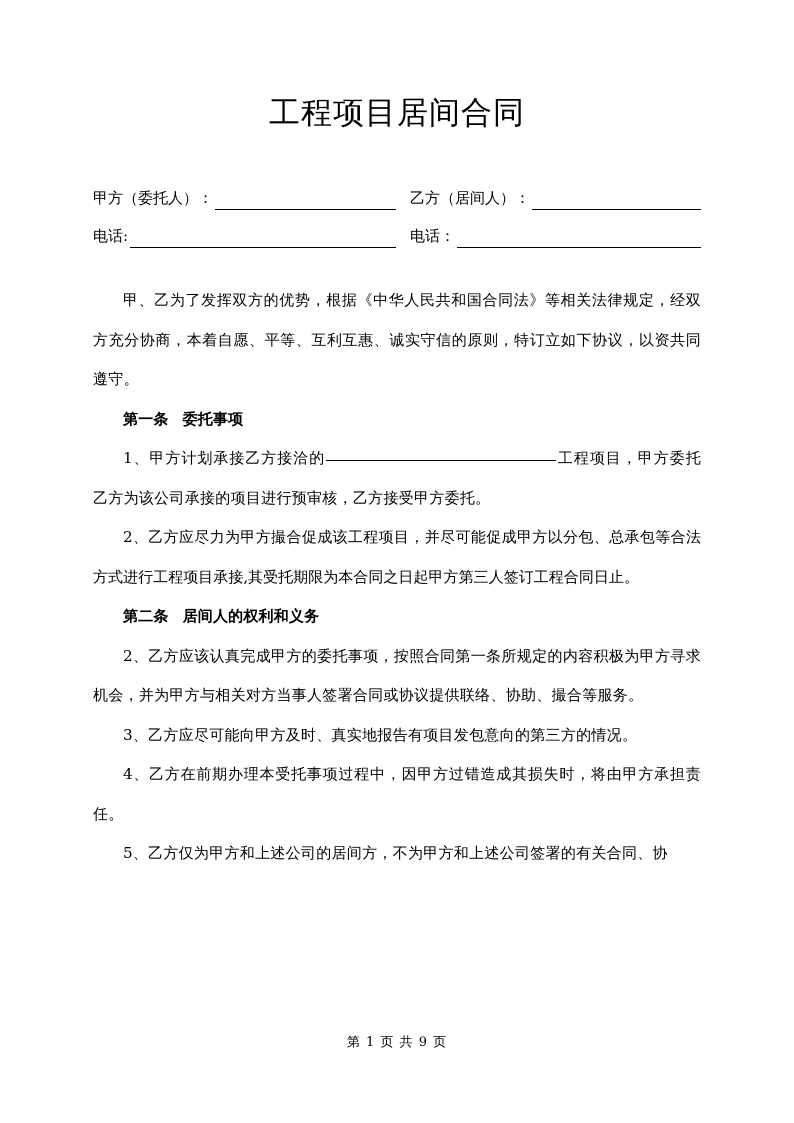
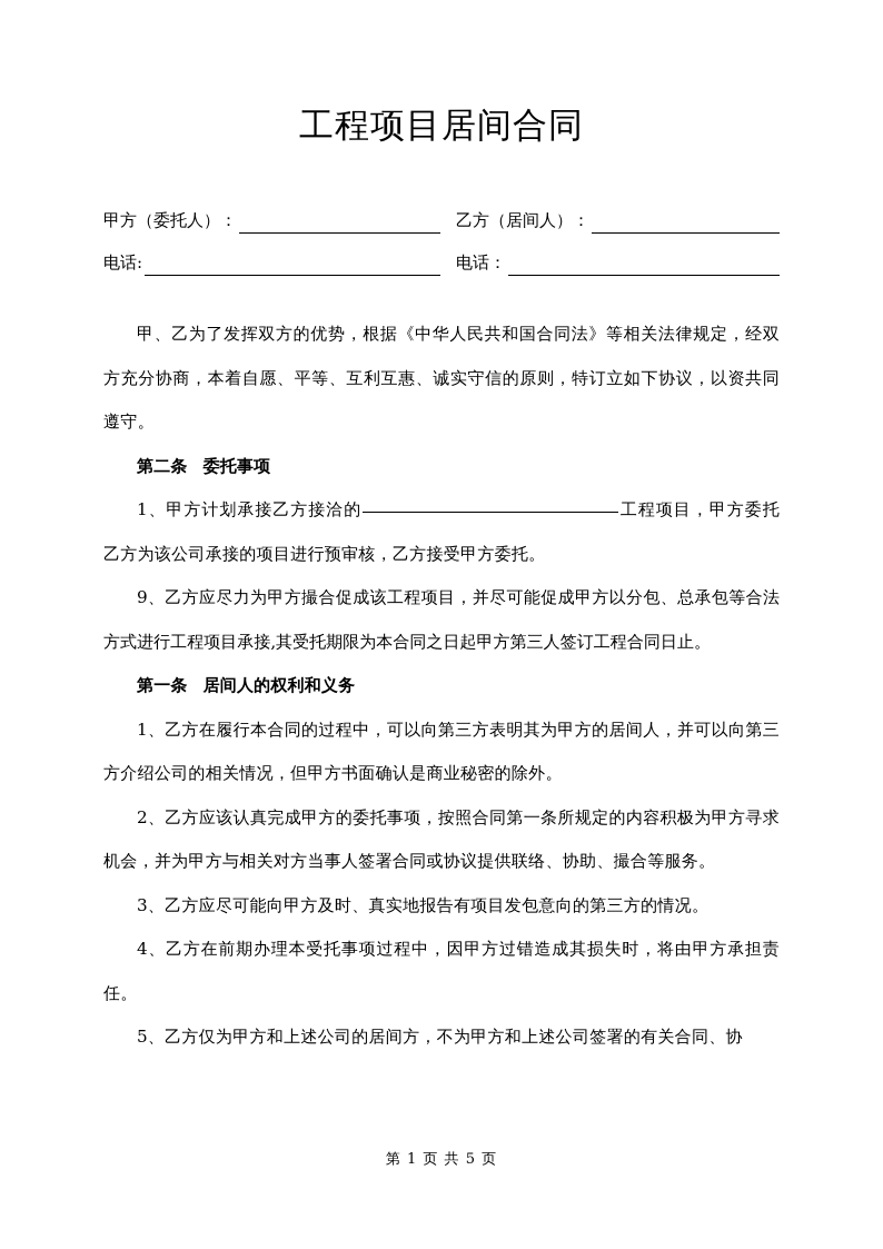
  工程项目居间合同
  甲方（委托人）：
  乙方（居间人）：
  电话:
  电话：
  甲、乙为了发挥双方的优势，根据《中华人民共和国合同法》等相关法律规定，经双方充分协商，本着自愿、平等、互利互惠、诚实守信的原则，特订立如下协议，以资共同遵守。
- 第一条 委托事项
+ 第二条 委托事项
  1、甲方计划承接乙方接洽的 工程项目，甲方委托乙方为该公司承接的项目进行预审核，乙方接受甲方委托。
- 2、乙方应尽力为甲方撮合促成该工程项目，并尽可能促成甲方以分包、总承包等合法方式进行工程项目承接,其受托期限为本合同之日起甲方第三人签订工程合同日止。
+ 9、乙方应尽力为甲方撮合促成该工程项目，并尽可能促成甲方以分包、总承包等合法方式进行工程项目承接,其受托期限为本合同之日起甲方第三人签订工程合同日止。
- 第二条 居间人的权利和义务
+ 第一条 居间人的权利和义务
+ 1、乙方在履行本合同的过程中，可以向第三方表明其为甲方的居间人，并可以向第三方介绍公司的相关情况，但甲方书面确认是商业秘密的除外。
  2、乙方应该认真完成甲方的委托事项，按照合同第一条所规定的内容积极为甲方寻求机会，并为甲方与相关对方当事人签署合同或协议提供联络、协助、撮合等服务。
  3、乙方应尽可能向甲方及时、真实地报告有项目发包意向的第三方的情况。
  4、乙方在前期办理本受托事项过程中，因甲方过错造成其损失时，将由甲方承担责任。
  5、乙方仅为甲方和上述公司的居间方，不为甲方和上述公司签署的有关合同、协
- 第 1 页 共 9 页
+ 第 1 页 共 5 页
